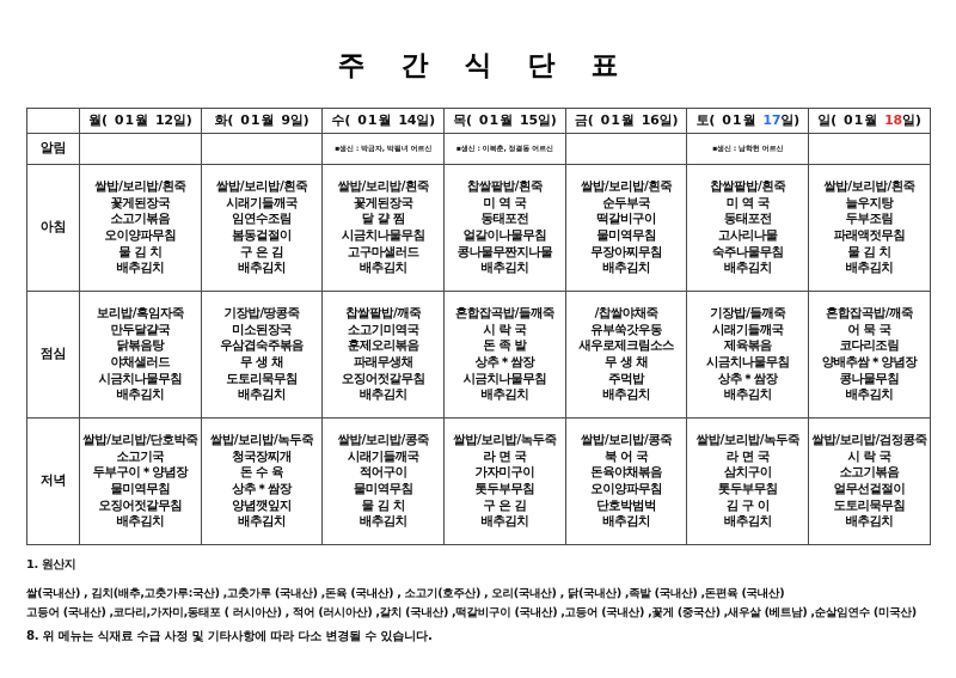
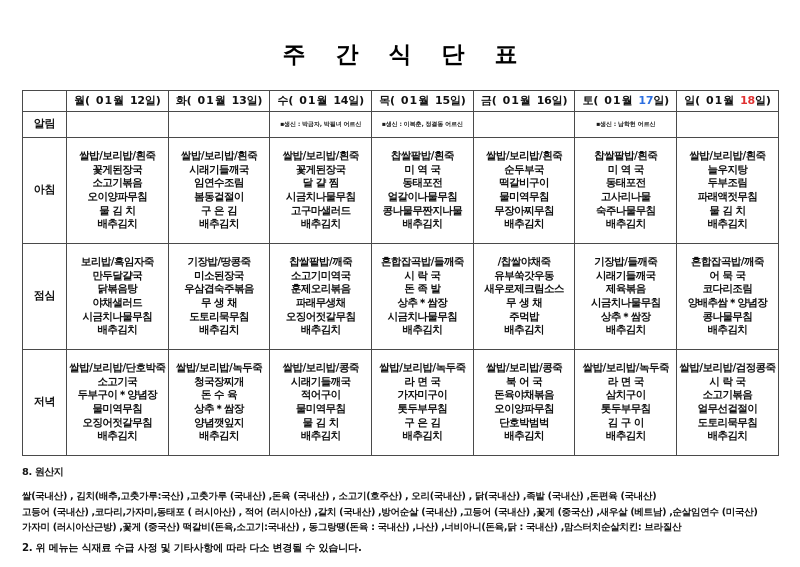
  주 간 식 단 표
- 	월( 01월 12일)	화( 01월 9일)	수( 01월 14일)	목( 01월 15일)	금( 01월 16일)	토( 01월 17일)	일( 01월 18일)
+ 	월( 01월 12일)	화( 01월 13일)	수( 01월 14일)	목( 01월 15일)	금( 01월 16일)	토( 01월 17일)	일( 01월 18일)
  아침	쌀밥/보리밥/흰죽꽃게된장국소고기볶음오이양파무침물 김 치배추김치	쌀밥/보리밥/흰죽시래기들깨국임연수조림봄동겉절이구 은 김배추김치	쌀밥/보리밥/흰죽꽃게된장국달 걀 찜시금치나물무침고구마샐러드배추김치	찹쌀팥밥/흰죽미 역 국동태포전얼갈이나물무침콩나물무짠지나물배추김치	쌀밥/보리밥/흰죽순두부국떡갈비구이물미역무침무장아찌무침배추김치	찹쌀팥밥/흰죽미 역 국동태포전고사리나물숙주나물무침배추김치	쌀밥/보리밥/흰죽늘우지탕두부조림파래액젓무침물 김 치배추김치
  점심	보리밥/흑임자죽만두달걀국닭볶음탕야채샐러드시금치나물무침배추김치	기장밥/땅콩죽미소된장국우삼겹숙주볶음무 생 채도토리묵무침배추김치	찹쌀팥밥/깨죽소고기미역국훈제오리볶음파래무생채오징어젓갈무침배추김치	혼합잡곡밥/들깨죽시 락 국돈 족 발상추＊쌈장시금치나물무침배추김치	/찹쌀야채죽유부쑥갓우동새우로제크림소스무 생 채주먹밥배추김치	기장밥/들깨죽시래기들깨국제육볶음시금치나물무침상추＊쌈장배추김치	혼합잡곡밥/깨죽어 묵 국코다리조림양배추쌈＊양념장콩나물무침배추김치
  저녁	쌀밥/보리밥/단호박죽소고기국두부구이＊양념장물미역무침오징어젓갈무침배추김치	쌀밥/보리밥/녹두죽청국장찌개돈 수 육상추＊쌈장양념깻잎지배추김치	쌀밥/보리밥/콩죽시래기들깨국적어구이물미역무침물 김 치배추김치	쌀밥/보리밥/녹두죽라 면 국가자미구이톳두부무침구 은 김배추김치	쌀밥/보리밥/콩죽북 어 국돈육야채볶음오이양파무침단호박범벅배추김치	쌀밥/보리밥/녹두죽라 면 국삼치구이톳두부무침김 구 이배추김치	쌀밥/보리밥/검정콩죽시 락 국소고기볶음얼무선겉절이도토리묵무침배추김치
- 1. 원산지
+ 8. 원산지
  쌀(국내산) , 김치(배추,고춧가루:국산) ,고춧가루 (국내산) ,돈육 (국내산) , 소고기(호주산) , 오리(국내산) , 닭(국내산) ,족발 (국내산) ,돈편육 (국내산)
- 고등어 (국내산) ,코다리,가자미,동태포 ( 러시아산) , 적어 (러시아산) ,갈치 (국내산) ,떡갈비구이 (국내산) ,고등어 (국내산) ,꽃게 (중국산) ,새우살 (베트남) ,순살임연수 (미국산)
+ 고등어 (국내산) ,코다리,가자미,동태포 ( 러시아산) , 적어 (러시아산) ,갈치 (국내산) ,방어순살 (국내산) ,고등어 (국내산) ,꽃게 (중국산) ,새우살 (베트남) ,순살임연수 (미국산)
+ 가자미 (러시아산근방) ,꽃게 (중국산) 떡갈비(돈육,소고기:국내산) , 동그랑땡(돈육 : 국내산) ,나산) ,너비아니(돈육,닭 : 국내산) ,맘스터치순살치킨: 브라질산
- 8. 위 메뉴는 식재료 수급 사정 및 기타사항에 따라 다소 변경될 수 있습니다.
+ 2. 위 메뉴는 식재료 수급 사정 및 기타사항에 따라 다소 변경될 수 있습니다.
